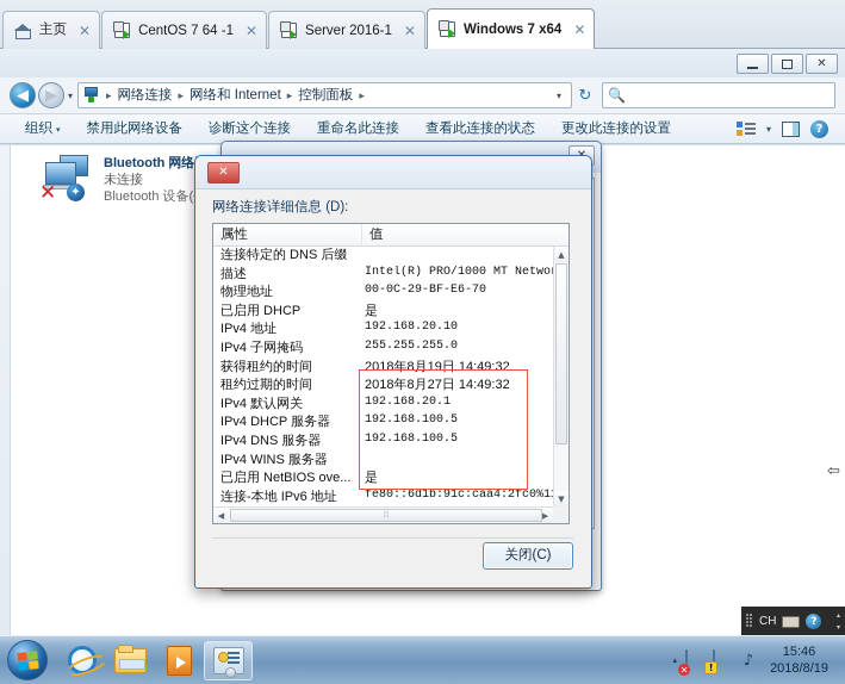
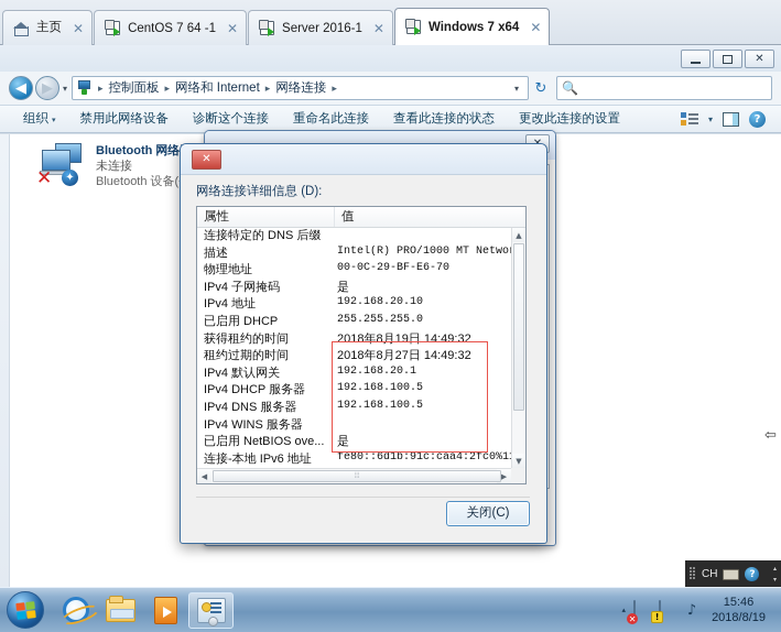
  主页
  ✕
  CentOS 7 64 -1
  ✕
  Server 2016-1
  ✕
  Windows 7 x64
  ✕
  ✕
  ◀
  ▶
  ▾
  ▸
- 网络连接
+ 控制面板
  ▸
  网络和 Internet
  ▸
- 控制面板
+ 网络连接
  ▸
  ▾
  ↻
  🔍
  禁用此网络设备
  诊断这个连接
  重命名此连接
  查看此连接的状态
  更改此连接的设置
  ▾
  ?
  ✕
  ✦
  Bluetooth 网络
  未连接
  Bluetooth 设备(
  ⇦
  ✕
  网络连接详细信息 (D):
  属性
  值
  连接特定的 DNS 后缀
  描述
  Intel(R) PRO/1000 MT Netwo
  物理地址
  00-0C-29-BF-E6-70
- 已启用 DHCP
+ IPv4 子网掩码
  是
  IPv4 地址
  192.168.20.10
- IPv4 子网掩码
+ 已启用 DHCP
  255.255.255.0
  获得租约的时间
  2018年8月19日 14:49:32
  租约过期的时间
  2018年8月27日 14:49:32
  IPv4 默认网关
  192.168.20.1
  IPv4 DHCP 服务器
  192.168.100.5
  IPv4 DNS 服务器
  192.168.100.5
  IPv4 WINS 服务器
  已启用 NetBIOS ove...
  是
  连接-本地 IPv6 地址
  fe80::6d1b:91c:caa4:2fc0%1
  ▲
  ▼
  ◀
  ⦙⦙⦙
  ▶
  关闭(C)
  CH
  ?
  ♪
  15:46
  2018/8/19
